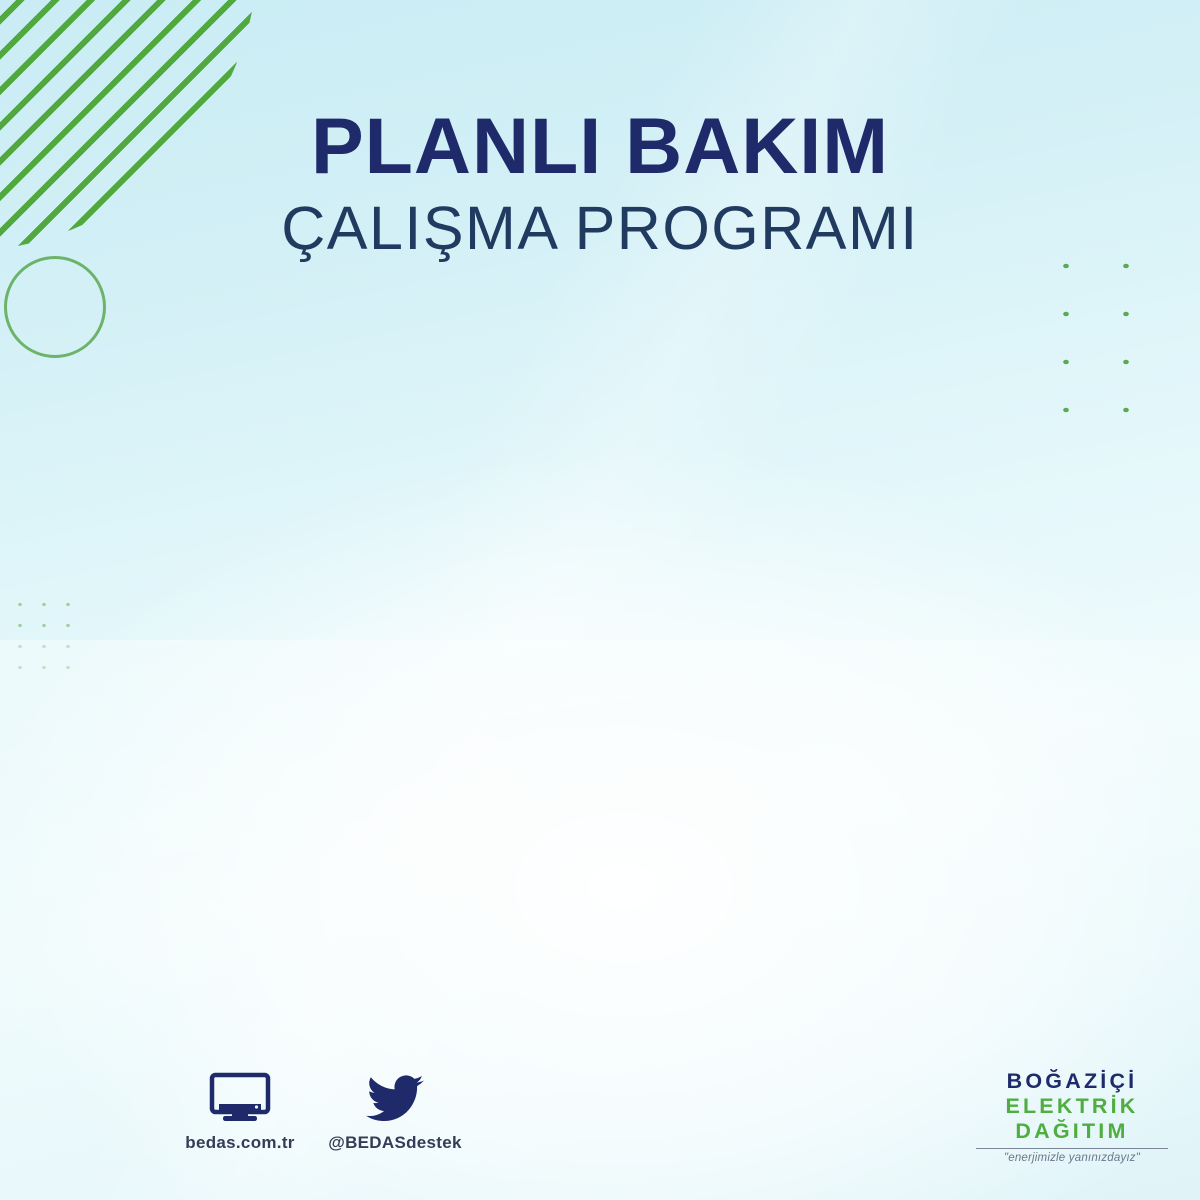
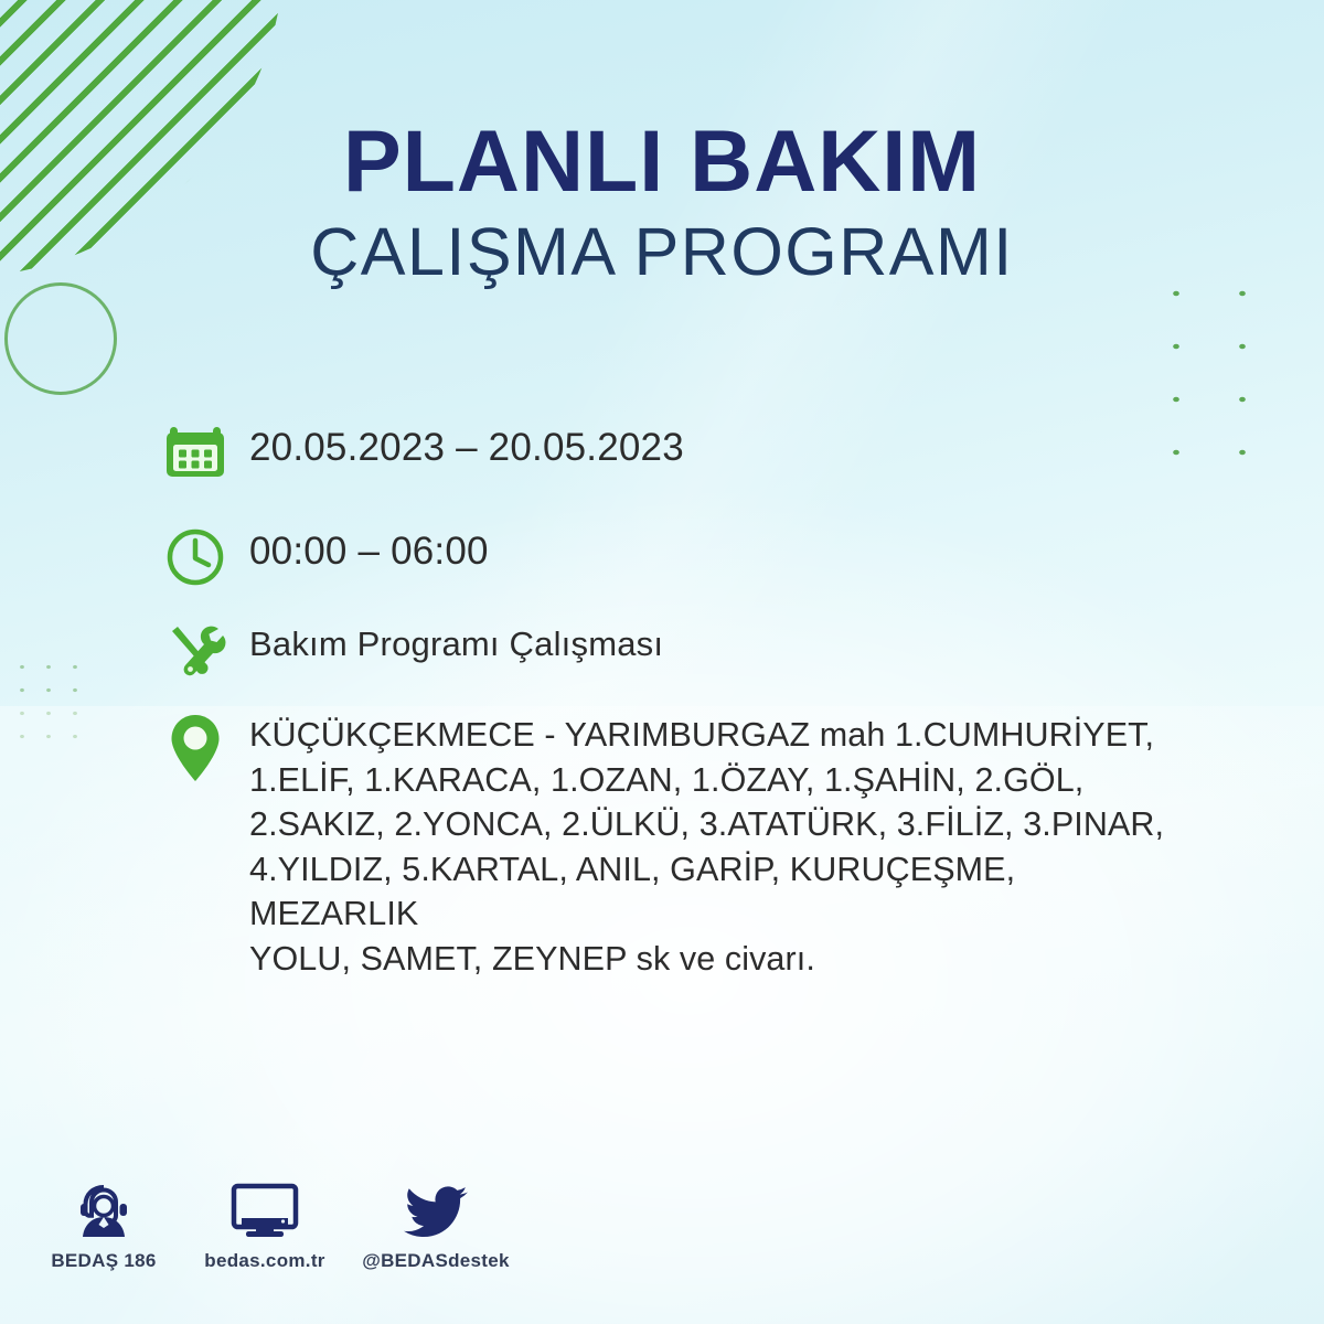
  PLANLI BAKIM
  ÇALIŞMA PROGRAMI
+ 20.05.2023 – 20.05.2023
+ 00:00 – 06:00
+ Bakım Programı Çalışması
+ KÜÇÜKÇEKMECE - YARIMBURGAZ mah 1.CUMHURİYET,
+ 1.ELİF, 1.KARACA, 1.OZAN, 1.ÖZAY, 1.ŞAHİN, 2.GÖL,
+ 2.SAKIZ, 2.YONCA, 2.ÜLKÜ, 3.ATATÜRK, 3.FİLİZ, 3.PINAR,
+ 4.YILDIZ, 5.KARTAL, ANIL, GARİP, KURUÇEŞME, MEZARLIK
+ YOLU, SAMET, ZEYNEP sk ve civarı.
+ BEDAŞ 186
  bedas.com.tr
  @BEDASdestek
- BOĞAZİÇİ
- ELEKTRİK
- DAĞITIM
- "enerjimizle yanınızdayız"
